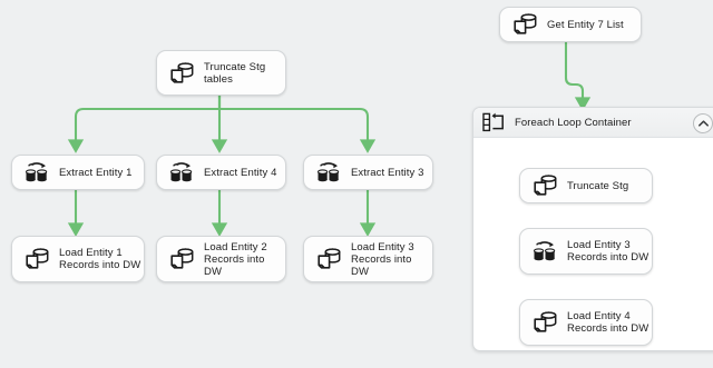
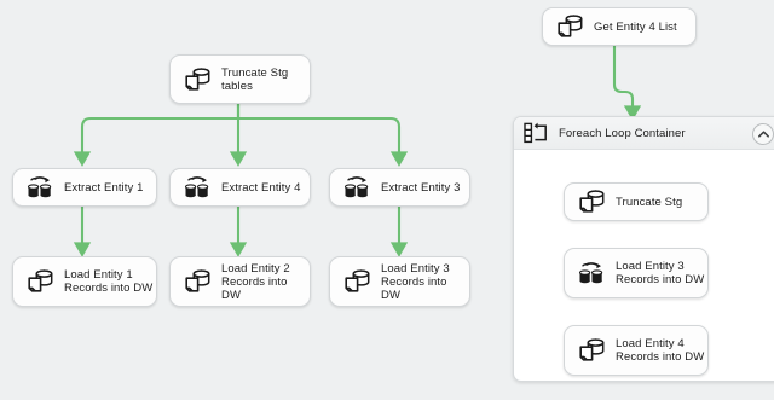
  Truncate Stg
  tables
  Extract Entity 1
  Extract Entity 4
  Extract Entity 3
  Load Entity 1
  Records into DW
  Load Entity 2
  Records into DW
  Load Entity 3
  Records into DW
- Get Entity 7 List
+ Get Entity 4 List
  Foreach Loop Container
  Truncate Stg
  Load Entity 3
  Records into DW
  Load Entity 4
  Records into DW
